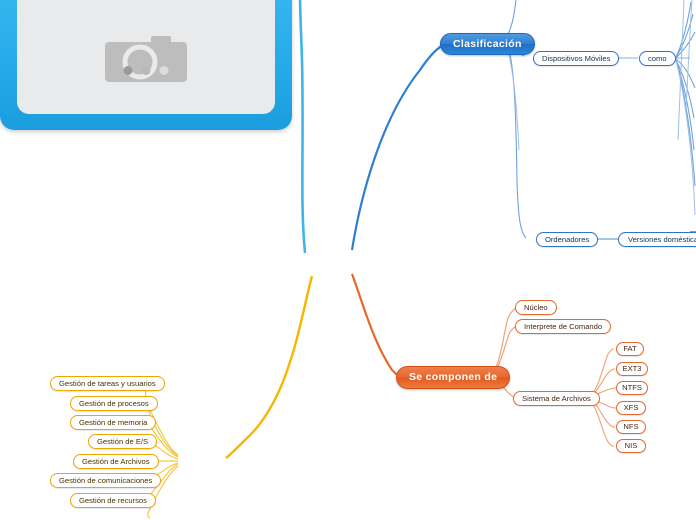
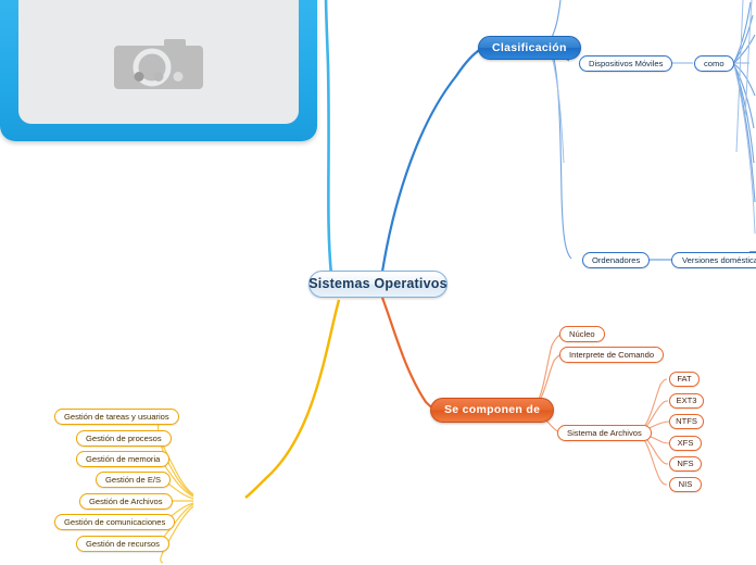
+ Sistemas Operativos
  Clasificación
  Se componen de
  Dispositivos Móviles
  como
  Ordenadores
  Versiones doméstic
  Núcleo
  Interprete de Comando
  Sistema de Archivos
  FAT
  EXT3
  NTFS
  XFS
  NFS
  NIS
  Gestión de tareas y usuarios
  Gestión de procesos
  Gestión de memoria
  Gestión de E/S
  Gestión de Archivos
  Gestión de comunicaciones
  Gestión de recursos
